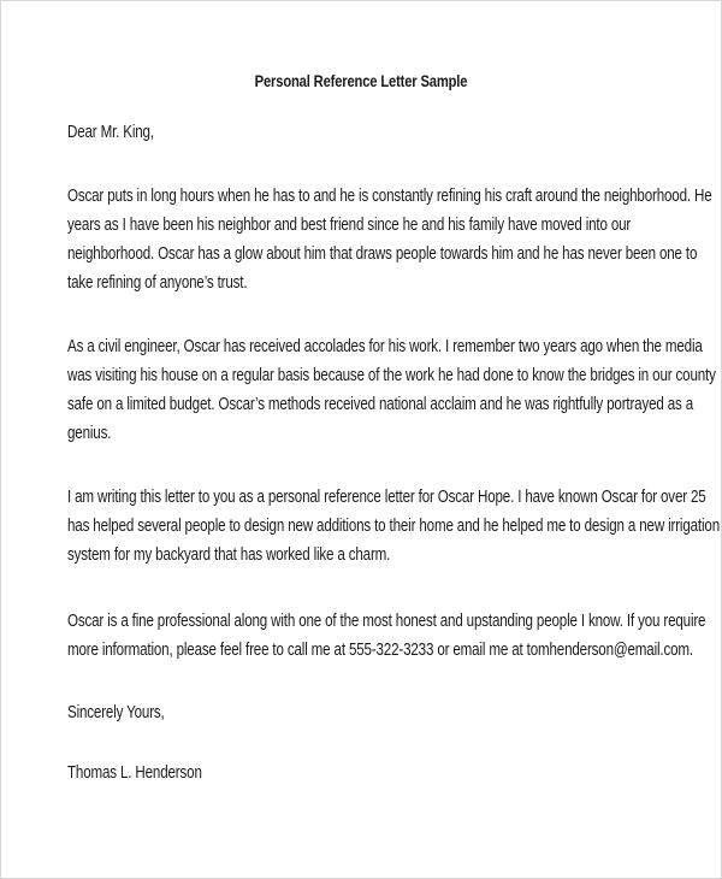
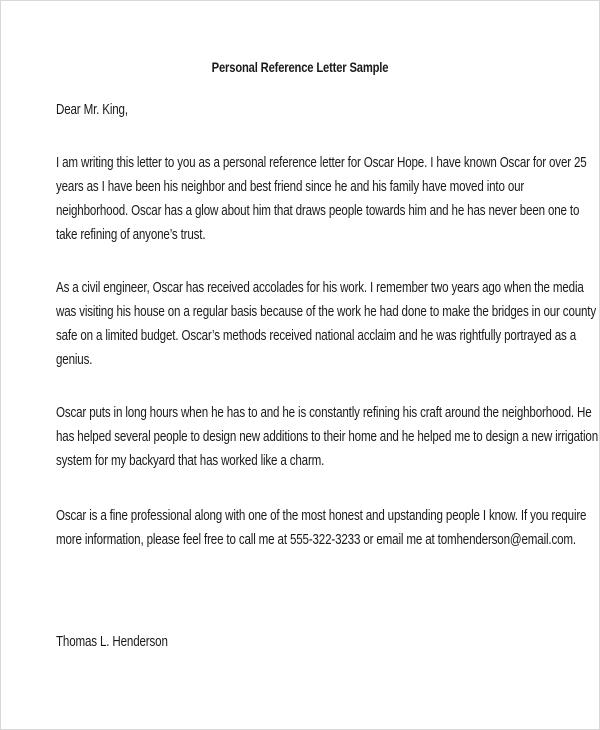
  Personal Reference Letter Sample
  Dear Mr. King,
- Oscar puts in long hours when he has to and he is constantly refining his craft around the neighborhood. He
+ I am writing this letter to you as a personal reference letter for Oscar Hope. I have known Oscar for over 25
  years as I have been his neighbor and best friend since he and his family have moved into our
  neighborhood. Oscar has a glow about him that draws people towards him and he has never been one to
  take refining of anyone’s trust.
  As a civil engineer, Oscar has received accolades for his work. I remember two years ago when the media
- was visiting his house on a regular basis because of the work he had done to know the bridges in our county
+ was visiting his house on a regular basis because of the work he had done to make the bridges in our county
  safe on a limited budget. Oscar’s methods received national acclaim and he was rightfully portrayed as a
  genius.
- I am writing this letter to you as a personal reference letter for Oscar Hope. I have known Oscar for over 25
+ Oscar puts in long hours when he has to and he is constantly refining his craft around the neighborhood. He
  has helped several people to design new additions to their home and he helped me to design a new irrigation
  system for my backyard that has worked like a charm.
  Oscar is a fine professional along with one of the most honest and upstanding people I know. If you require
  more information, please feel free to call me at 555-322-3233 or email me at tomhenderson@email.com.
- Sincerely Yours,
  Thomas L. Henderson
